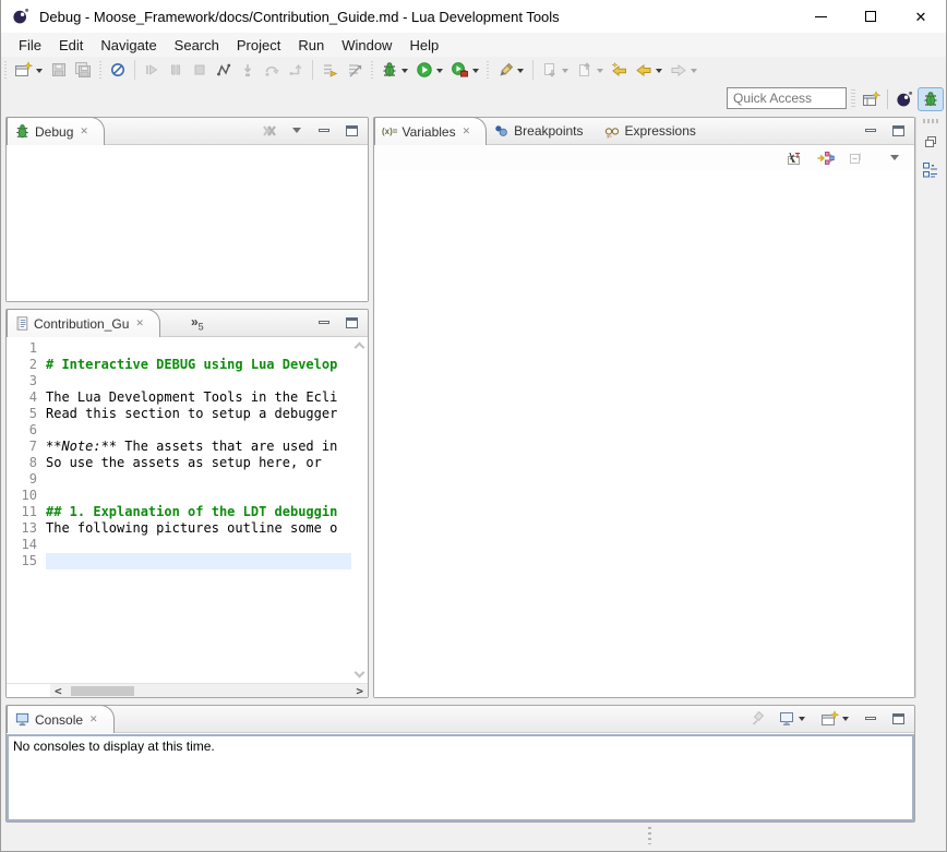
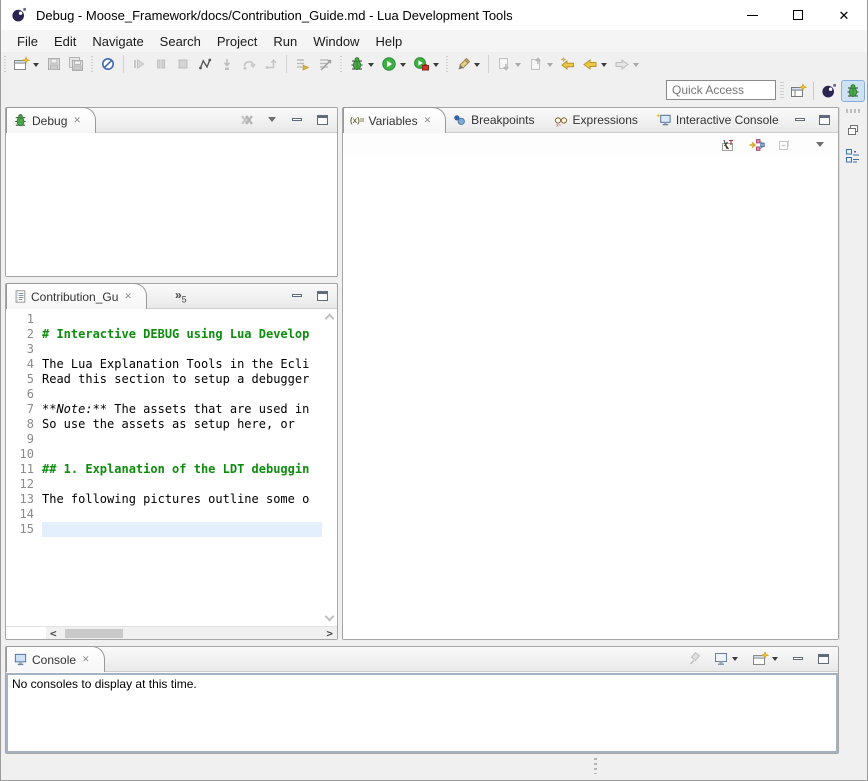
  Debug - Moose_Framework/docs/Contribution_Guide.md - Lua Development Tools
  ✕
  File
  Edit
  Navigate
  Search
  Project
  Run
  Window
  Help
  Quick Access
  Debug
  ✕
  Contribution_Gu
  ✕
  »5
  1
  2
  # Interactive DEBUG using Lua Develop
  3
  4
- The Lua Development Tools in the Ecli
+ The Lua Explanation Tools in the Ecli
  5
  Read this section to setup a debugger
  6
  7
  **Note:** The assets that are used in
  8
  So use the assets as setup here, or
  9
  10
  11
  ## 1. Explanation of the LDT debuggin
+ 12
  13
  The following pictures outline some o
  14
  15
  <
  >
  (x)=
  Variables
  ✕
  Breakpoints
  Expressions
+ Interactive Console
  Console
  ✕
  No consoles to display at this time.
